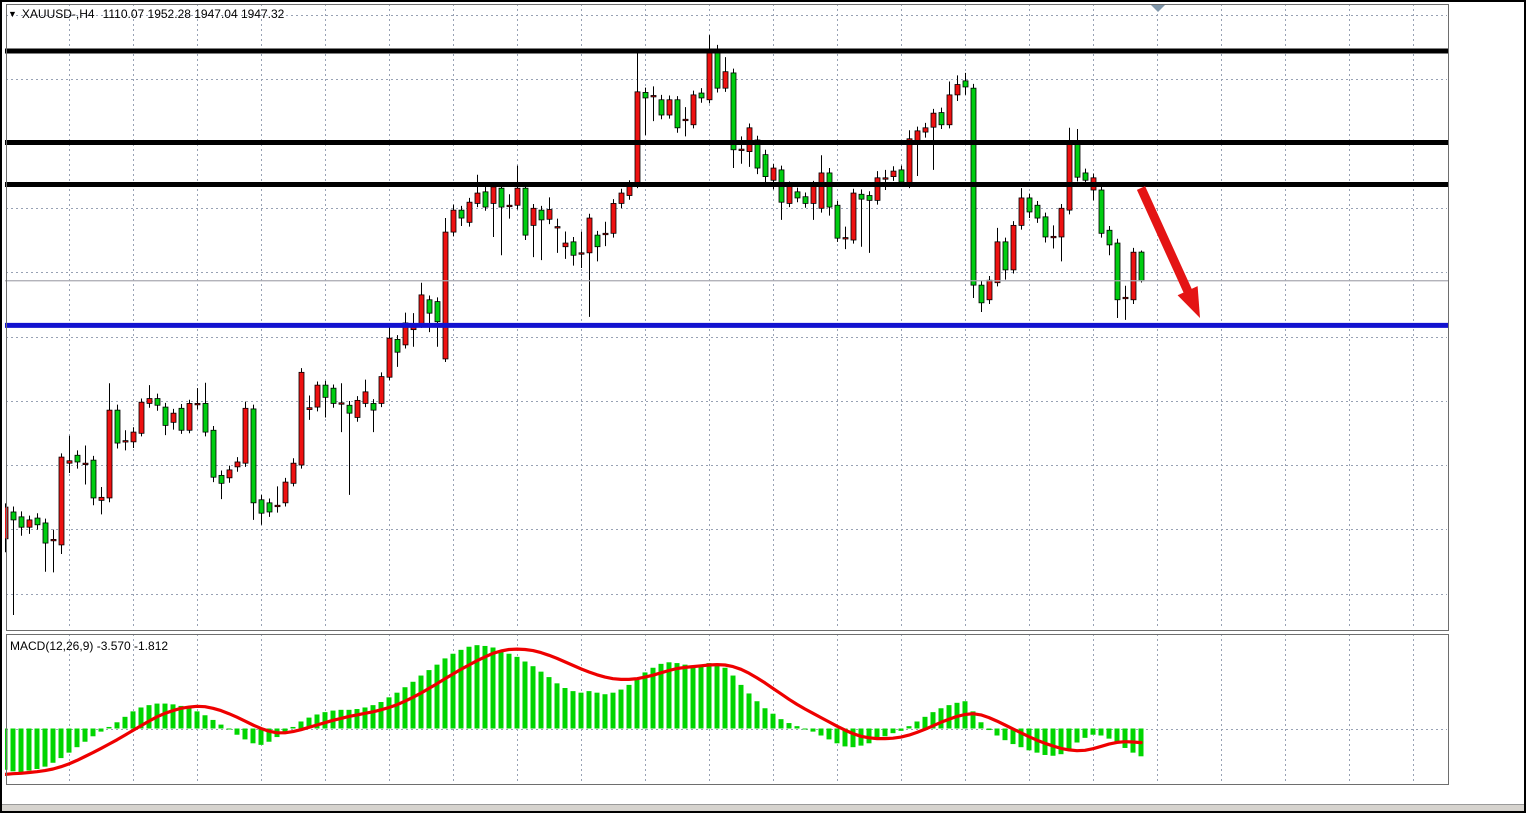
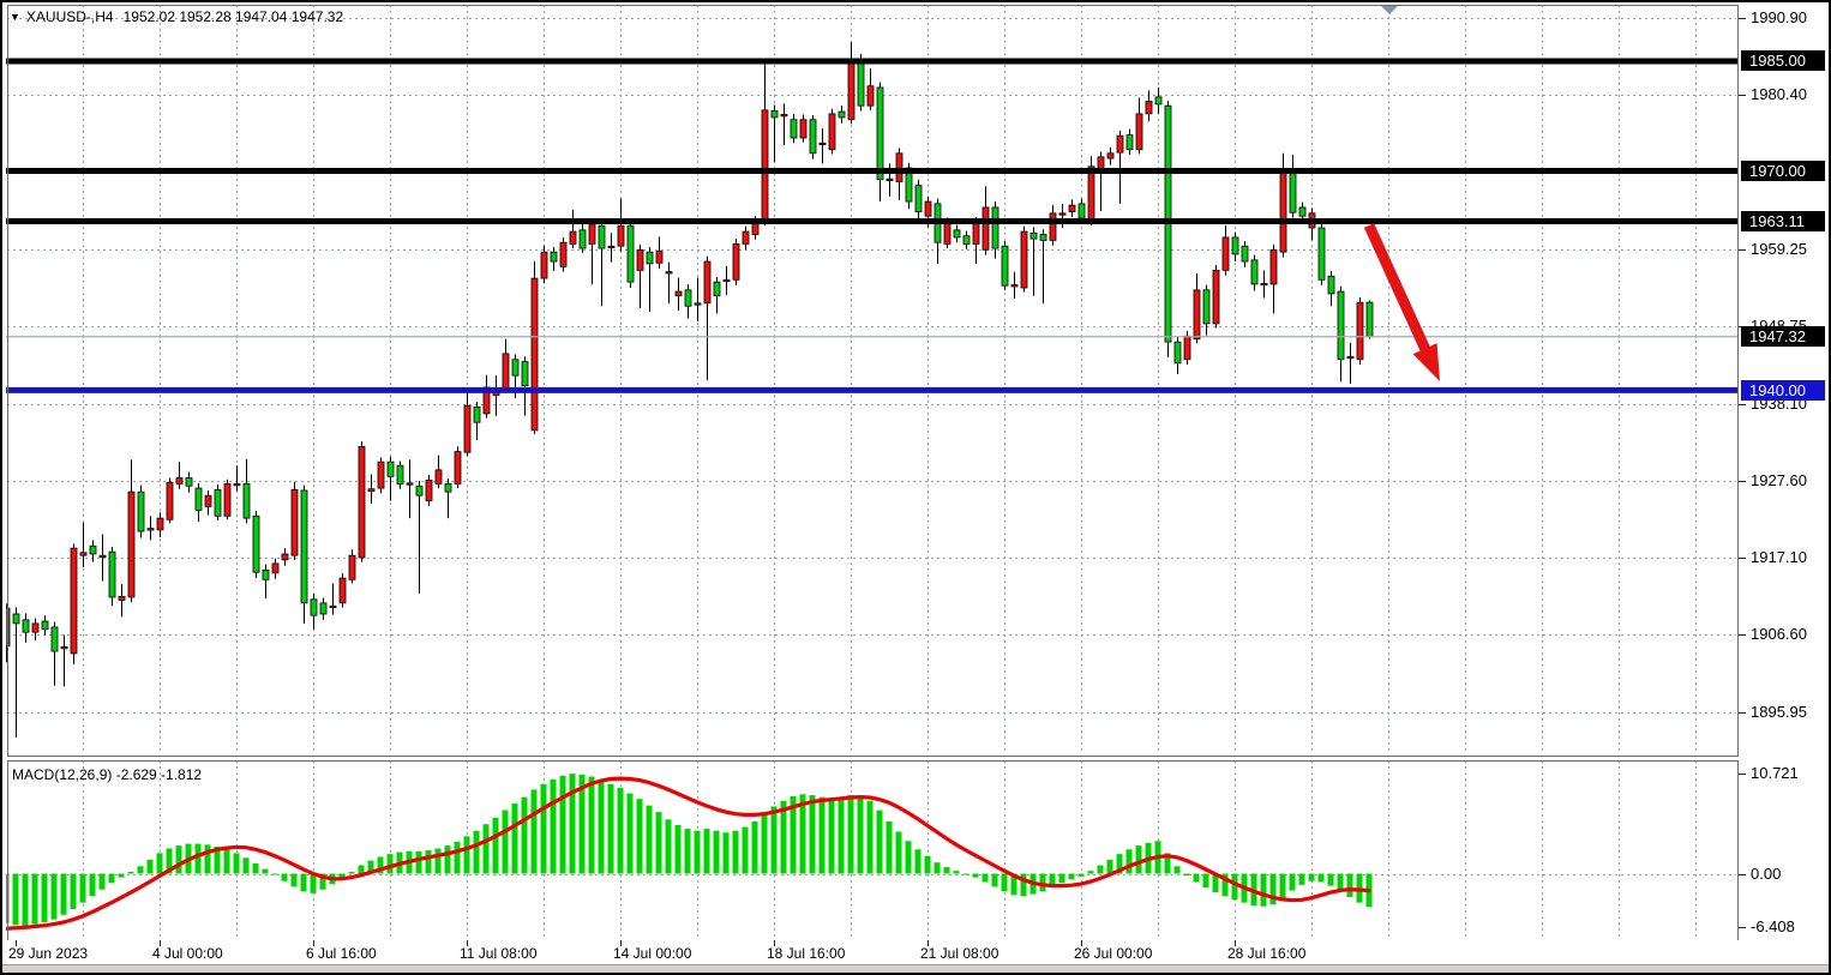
- ▼ XAUUSD-,H4 1110.07 1952.28 1947.04 1947.32
+ ▼ XAUUSD-,H4 1952.02 1952.28 1947.04 1947.32
- MACD(12,26,9) -3.570 -1.812
+ MACD(12,26,9) -2.629 -1.812
+ 1990.90
+ 1980.40
+ 1959.25
+ 1938.10
+ 1927.60
+ 1917.10
+ 1906.60
+ 1895.95
+ 10.721
+ 0.00
+ -6.408
+ 1985.00
+ 1970.00
+ 1963.11
+ 1947.32
+ 1940.00
+ 29 Jun 2023
+ 4 Jul 00:00
+ 6 Jul 16:00
+ 11 Jul 08:00
+ 14 Jul 00:00
+ 18 Jul 16:00
+ 21 Jul 08:00
+ 26 Jul 00:00
+ 28 Jul 16:00
